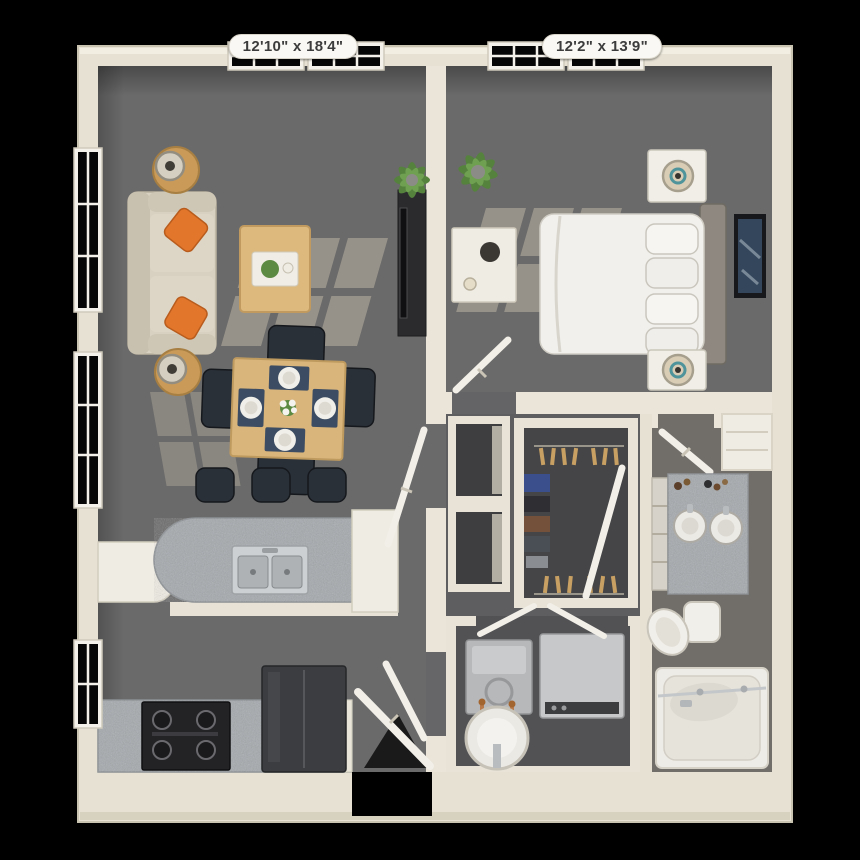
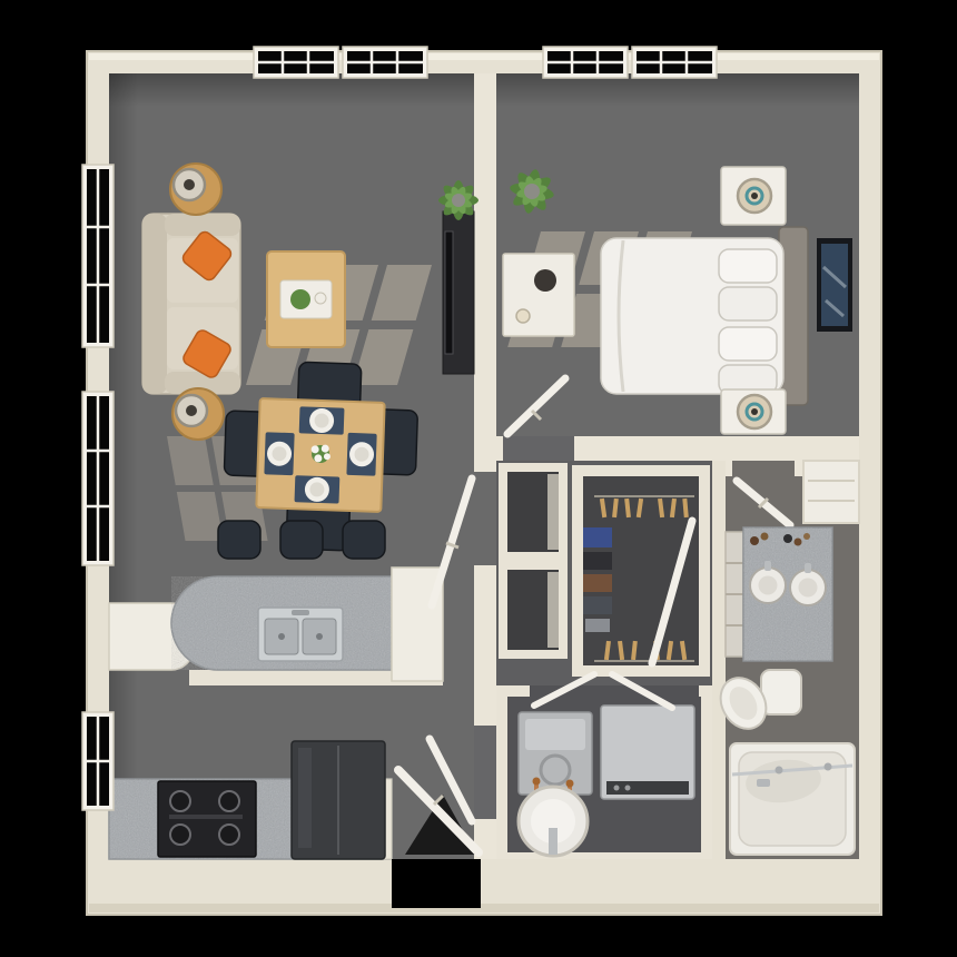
- 12'10" x 18'4"
- 12'2" x 13'9"
